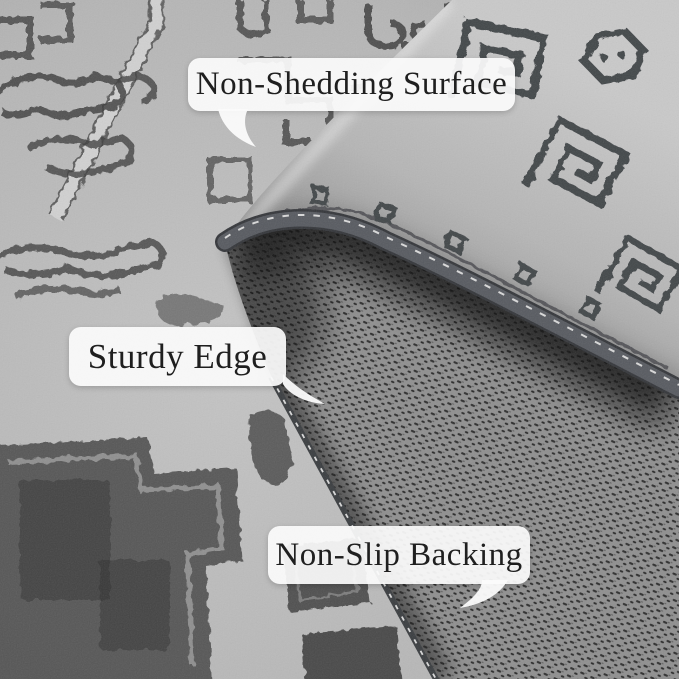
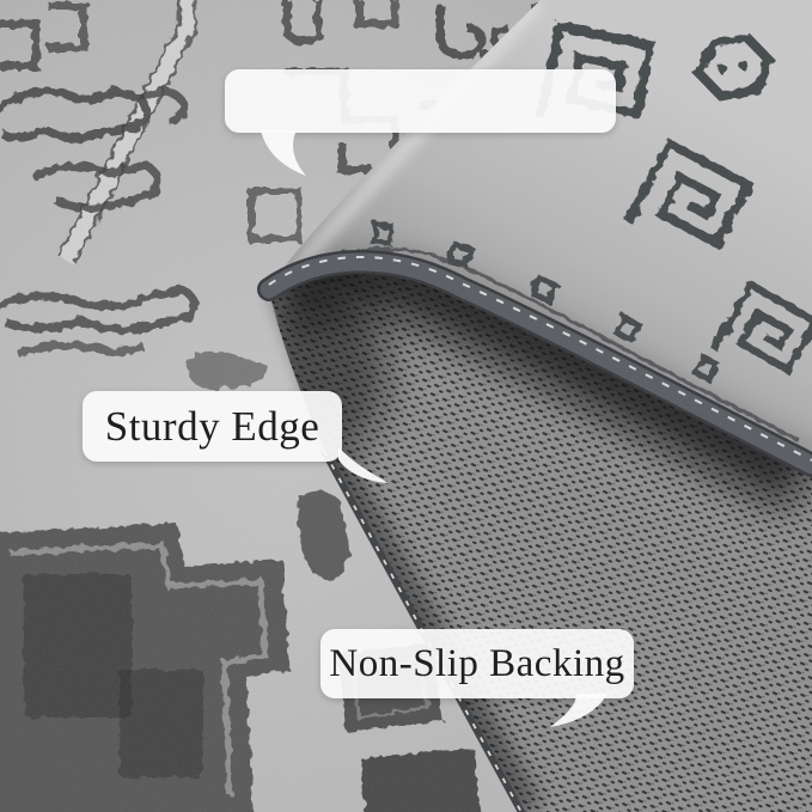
- Non-Shedding Surface
  Sturdy Edge
  Non-Slip Backing
